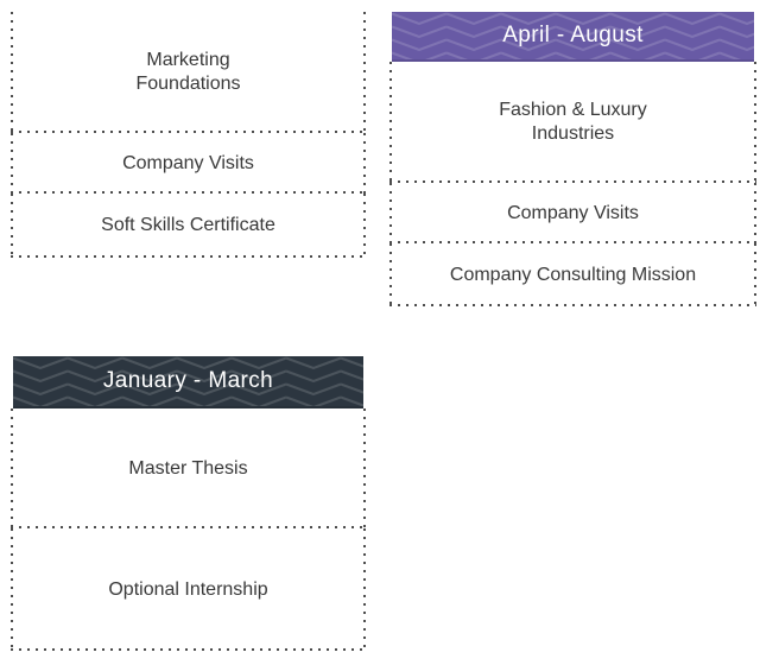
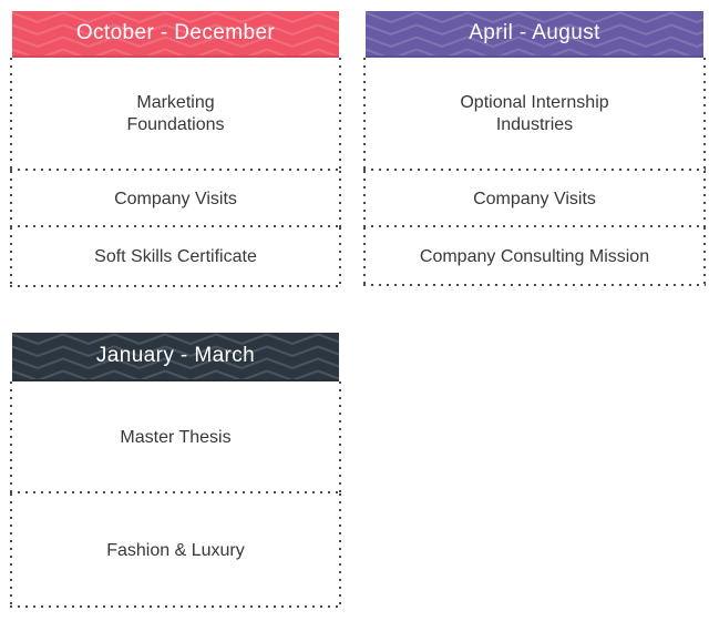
+ October - December
  Marketing
  Foundations
  Company Visits
  Soft Skills Certificate
  April - August
- Fashion & Luxury
+ Optional Internship
  Industries
  Company Visits
  Company Consulting Mission
  January - March
  Master Thesis
- Optional Internship
+ Fashion & Luxury
